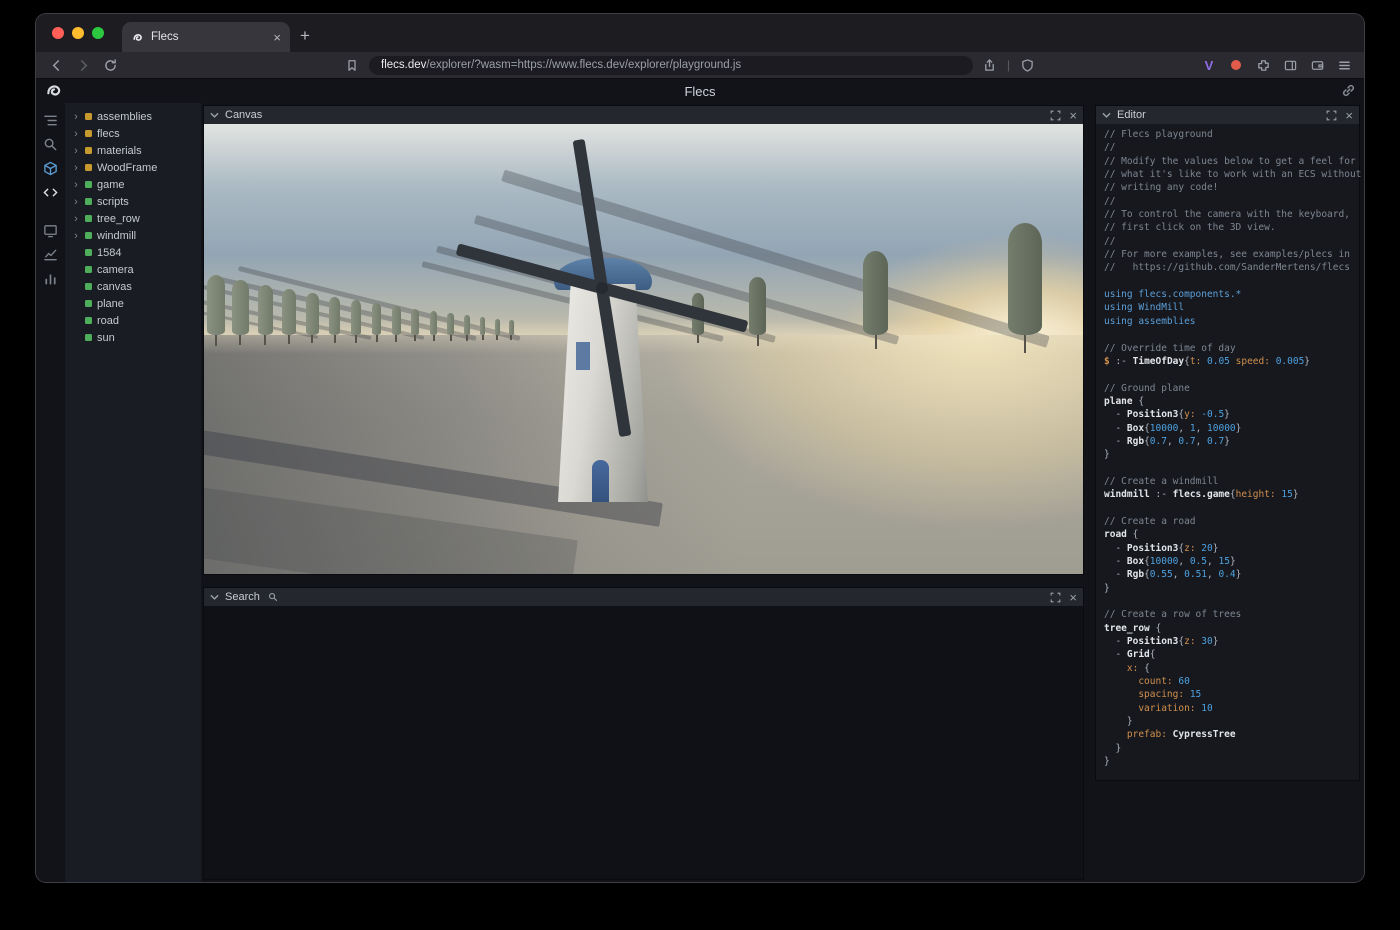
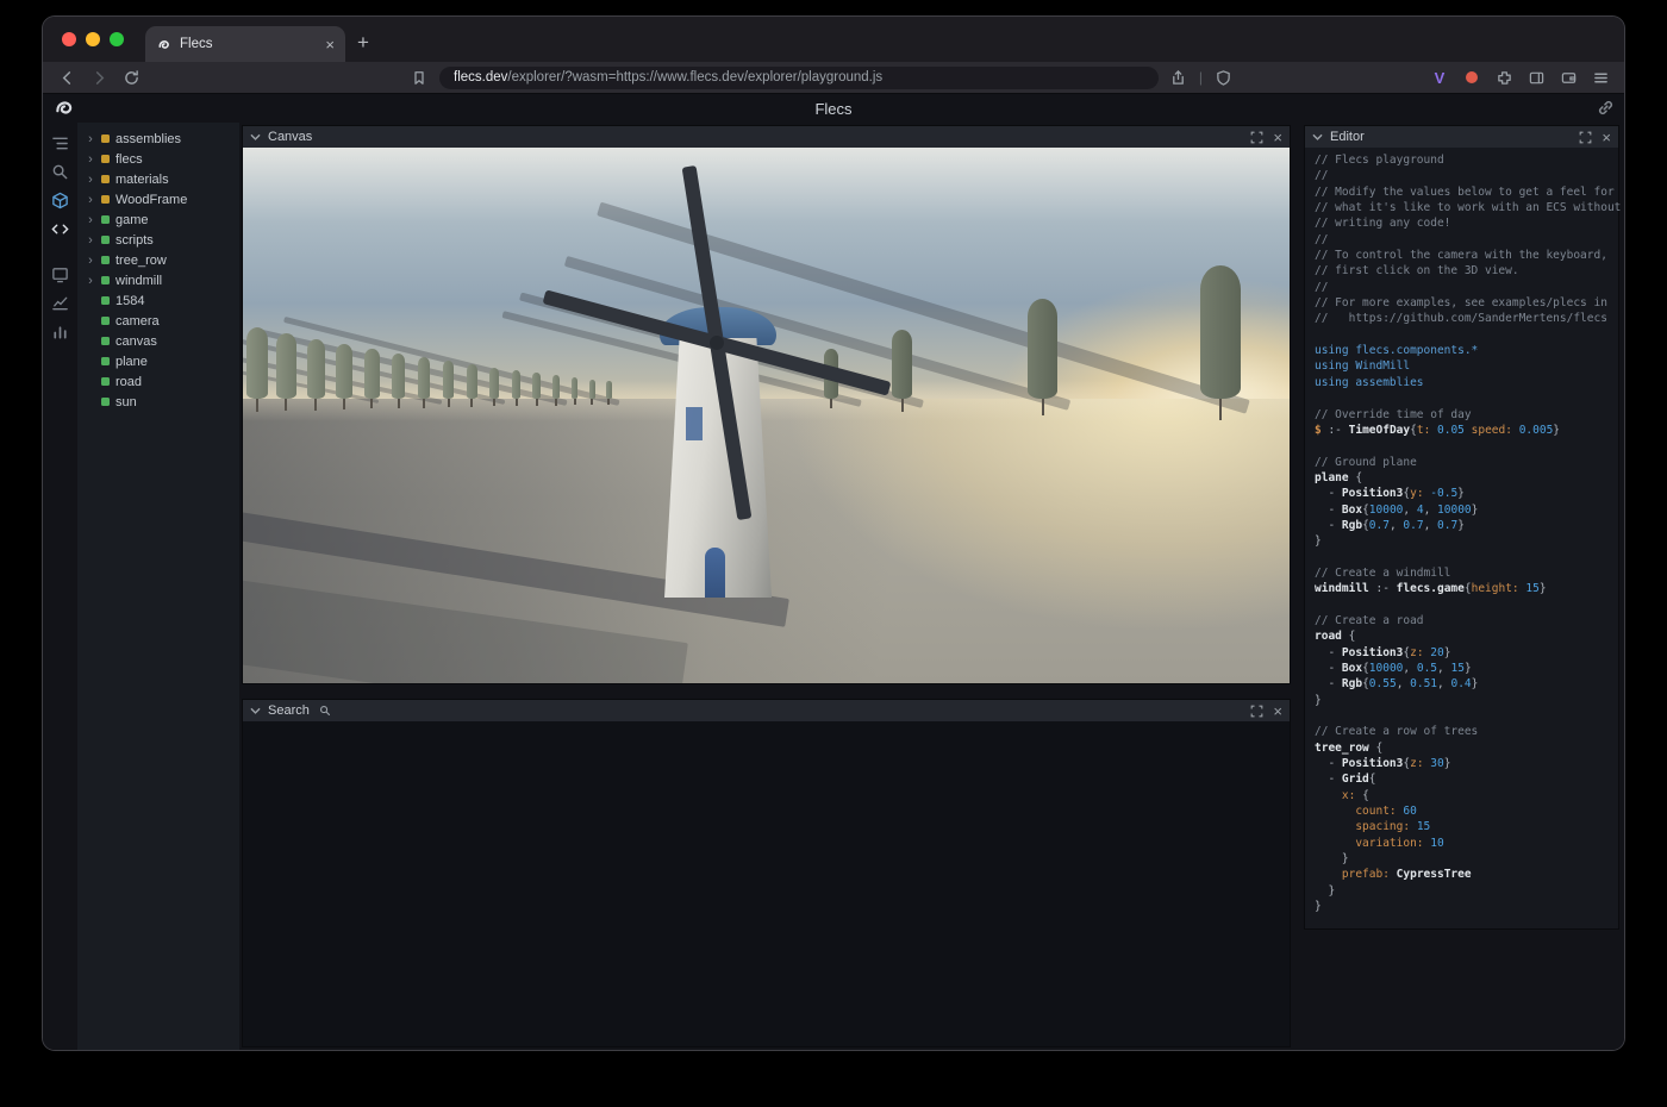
  Flecs
  ×
  +
  flecs.dev
  /explorer/?wasm=https://www.flecs.dev/explorer/playground.js
  |
  V
  Flecs
  ›
  assemblies
  ›
  flecs
  ›
  materials
  ›
  WoodFrame
  ›
  game
  ›
  scripts
  ›
  tree_row
  ›
  windmill
  1584
  camera
  canvas
  plane
  road
  sun
  Canvas
  ×
  Search
  ×
  Editor
  ×
  // Flecs playground
  //
  // Modify the values below to get a feel for
  // what it's like to work with an ECS without
  // writing any code!
  //
  // To control the camera with the keyboard,
  // first click on the 3D view.
  //
  // For more examples, see examples/plecs in
  // https://github.com/SanderMertens/flecs
  using flecs.components.*
  using WindMill
  using assemblies
  // Override time of day
  $ :- TimeOfDay{t: 0.05 speed: 0.005}
  // Ground plane
  plane {
  - Position3{y: -0.5}
- - Box{10000, 1, 10000}
+ - Box{10000, 4, 10000}
  - Rgb{0.7, 0.7, 0.7}
  }
  // Create a windmill
  windmill :- flecs.game{height: 15}
  // Create a road
  road {
  - Position3{z: 20}
  - Box{10000, 0.5, 15}
  - Rgb{0.55, 0.51, 0.4}
  }
  // Create a row of trees
  tree_row {
  - Position3{z: 30}
  - Grid{
  x: {
  count: 60
  spacing: 15
  variation: 10
  }
  prefab: CypressTree
  }
  }
